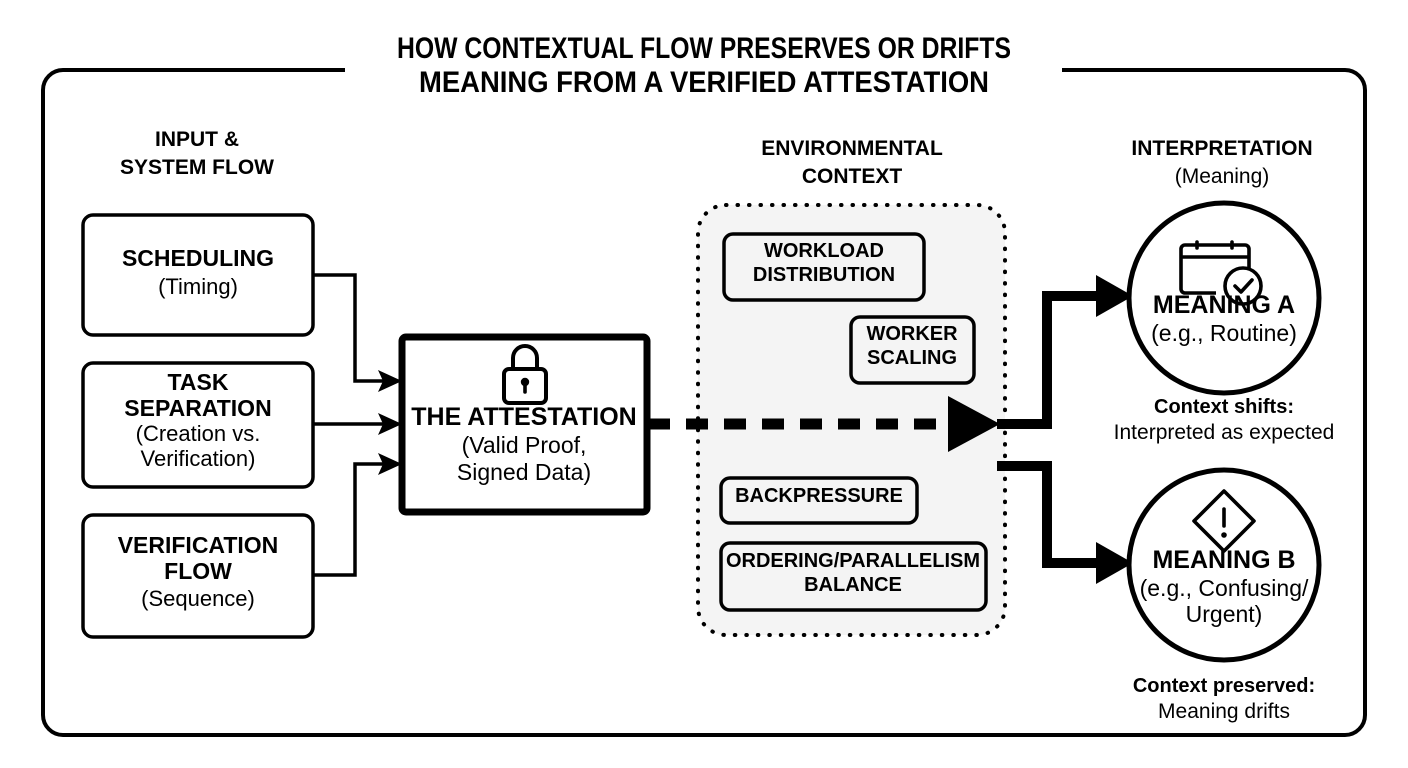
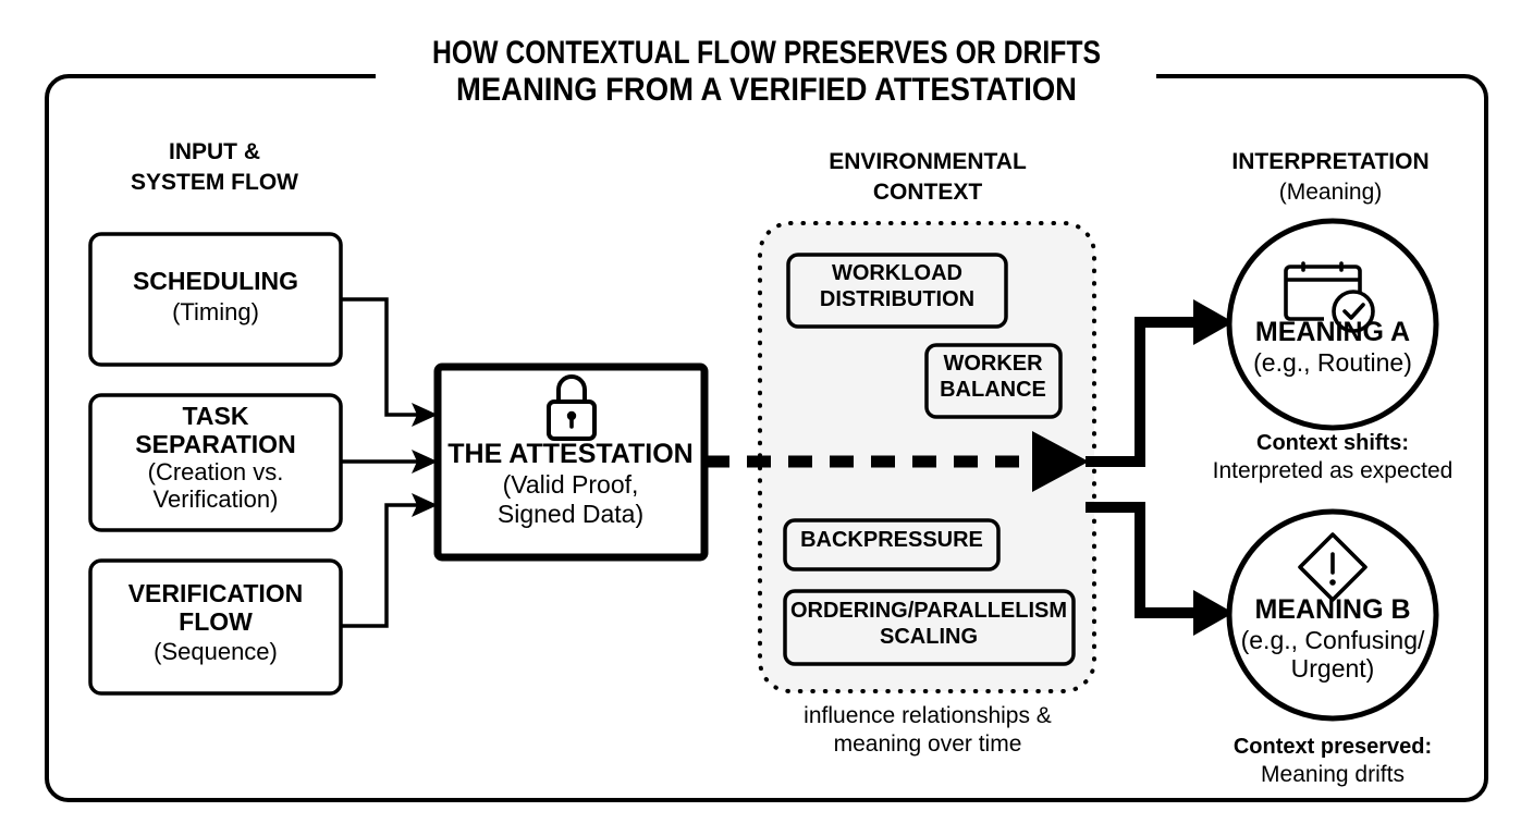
  HOW CONTEXTUAL FLOW PRESERVES OR DRIFTS
  MEANING FROM A VERIFIED ATTESTATION
  INPUT &
  SYSTEM FLOW
  ENVIRONMENTAL
  CONTEXT
  INTERPRETATION
  (Meaning)
  SCHEDULING
  (Timing)
  TASK
  SEPARATION
  (Creation vs.
  Verification)
  VERIFICATION
  FLOW
  (Sequence)
  THE ATTESTATION
  (Valid Proof,
  Signed Data)
  WORKLOAD
  DISTRIBUTION
  WORKER
- SCALING
+ BALANCE
  BACKPRESSURE
  ORDERING/PARALLELISM
- BALANCE
+ SCALING
+ influence relationships &
+ meaning over time
  MEANING A
  (e.g., Routine)
  Context shifts:
  Interpreted as expected
  MEANING B
  (e.g., Confusing/
  Urgent)
  Context preserved:
  Meaning drifts
